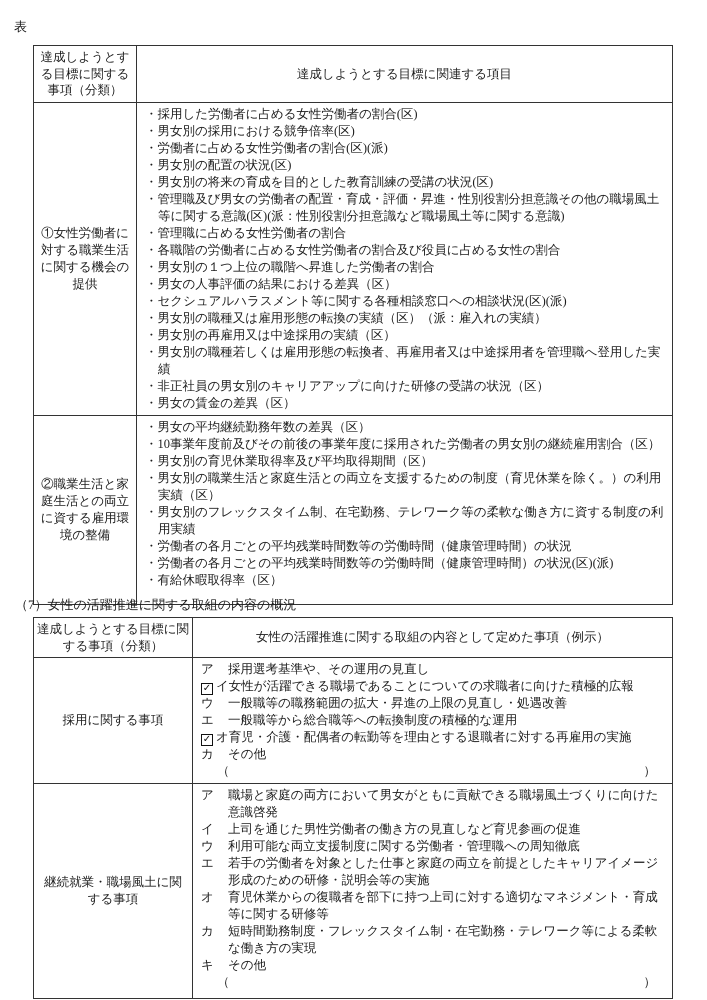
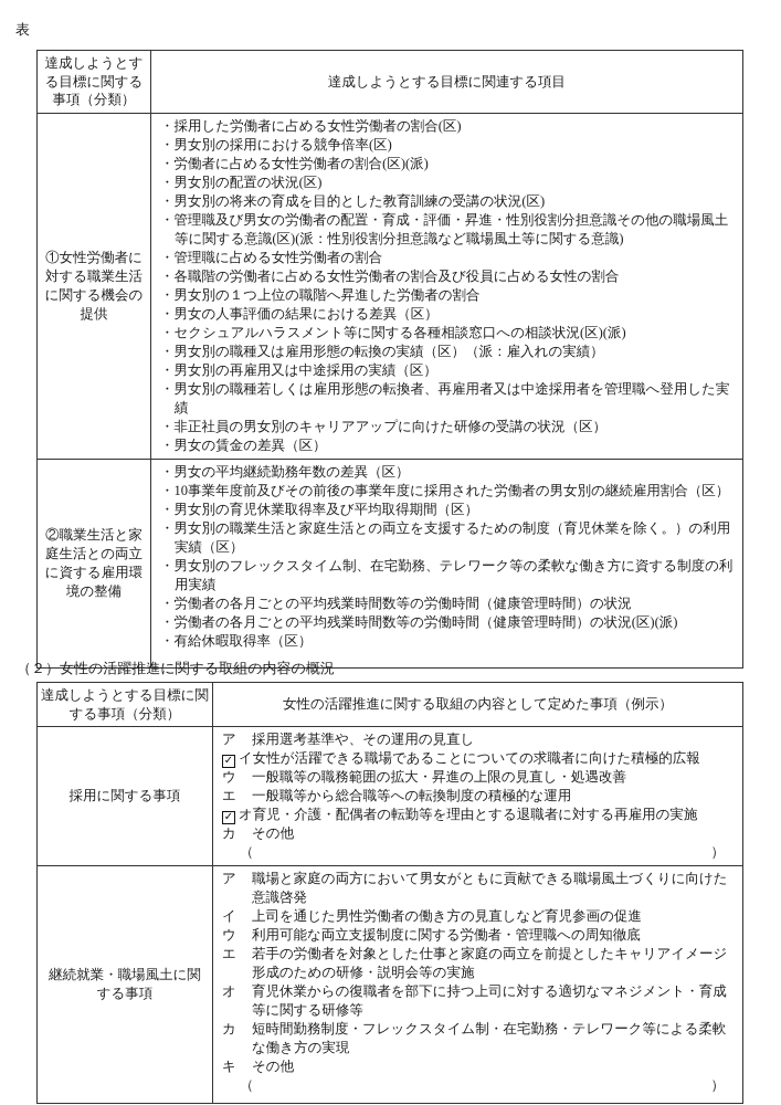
  表
  達成しようとする目標に関する事項（分類）	達成しようとする目標に関連する項目
  ①女性労働者に対する職業生活に関する機会の提供	・採用した労働者に占める女性労働者の割合(区)・男女別の採用における競争倍率(区)・労働者に占める女性労働者の割合(区)(派)・男女別の配置の状況(区)・男女別の将来の育成を目的とした教育訓練の受講の状況(区)・管理職及び男女の労働者の配置・育成・評価・昇進・性別役割分担意識その他の職場風土等に関する意識(区)(派：性別役割分担意識など職場風土等に関する意識)・管理職に占める女性労働者の割合・各職階の労働者に占める女性労働者の割合及び役員に占める女性の割合・男女別の１つ上位の職階へ昇進した労働者の割合・男女の人事評価の結果における差異（区）・セクシュアルハラスメント等に関する各種相談窓口への相談状況(区)(派)・男女別の職種又は雇用形態の転換の実績（区）（派：雇入れの実績）・男女別の再雇用又は中途採用の実績（区）・男女別の職種若しくは雇用形態の転換者、再雇用者又は中途採用者を管理職へ登用した実績・非正社員の男女別のキャリアアップに向けた研修の受講の状況（区）・男女の賃金の差異（区）
  ②職業生活と家庭生活との両立に資する雇用環境の整備	・男女の平均継続勤務年数の差異（区）・10事業年度前及びその前後の事業年度に採用された労働者の男女別の継続雇用割合（区）・男女別の育児休業取得率及び平均取得期間（区）・男女別の職業生活と家庭生活との両立を支援するための制度（育児休業を除く。）の利用実績（区）・男女別のフレックスタイム制、在宅勤務、テレワーク等の柔軟な働き方に資する制度の利用実績・労働者の各月ごとの平均残業時間数等の労働時間（健康管理時間）の状況・労働者の各月ごとの平均残業時間数等の労働時間（健康管理時間）の状況(区)(派)・有給休暇取得率（区）
- （7）女性の活躍推進に関する取組の内容の概況
+ （２）女性の活躍推進に関する取組の内容の概況
  達成しようとする目標に関する事項（分類）	女性の活躍推進に関する取組の内容として定めた事項（例示）
  採用に関する事項	ア 採用選考基準や、その運用の見直し✓ イ女性が活躍できる職場であることについての求職者に向けた積極的広報ウ 一般職等の職務範囲の拡大・昇進の上限の見直し・処遇改善エ 一般職等から総合職等への転換制度の積極的な運用✓ オ育児・介護・配偶者の転勤等を理由とする退職者に対する再雇用の実施カ その他 （ ）
  継続就業・職場風土に関する事項	ア 職場と家庭の両方において男女がともに貢献できる職場風土づくりに向けた意識啓発イ 上司を通じた男性労働者の働き方の見直しなど育児参画の促進ウ 利用可能な両立支援制度に関する労働者・管理職への周知徹底エ 若手の労働者を対象とした仕事と家庭の両立を前提としたキャリアイメージ形成のための研修・説明会等の実施オ 育児休業からの復職者を部下に持つ上司に対する適切なマネジメント・育成等に関する研修等カ 短時間勤務制度・フレックスタイム制・在宅勤務・テレワーク等による柔軟な働き方の実現キ その他 （ ）
